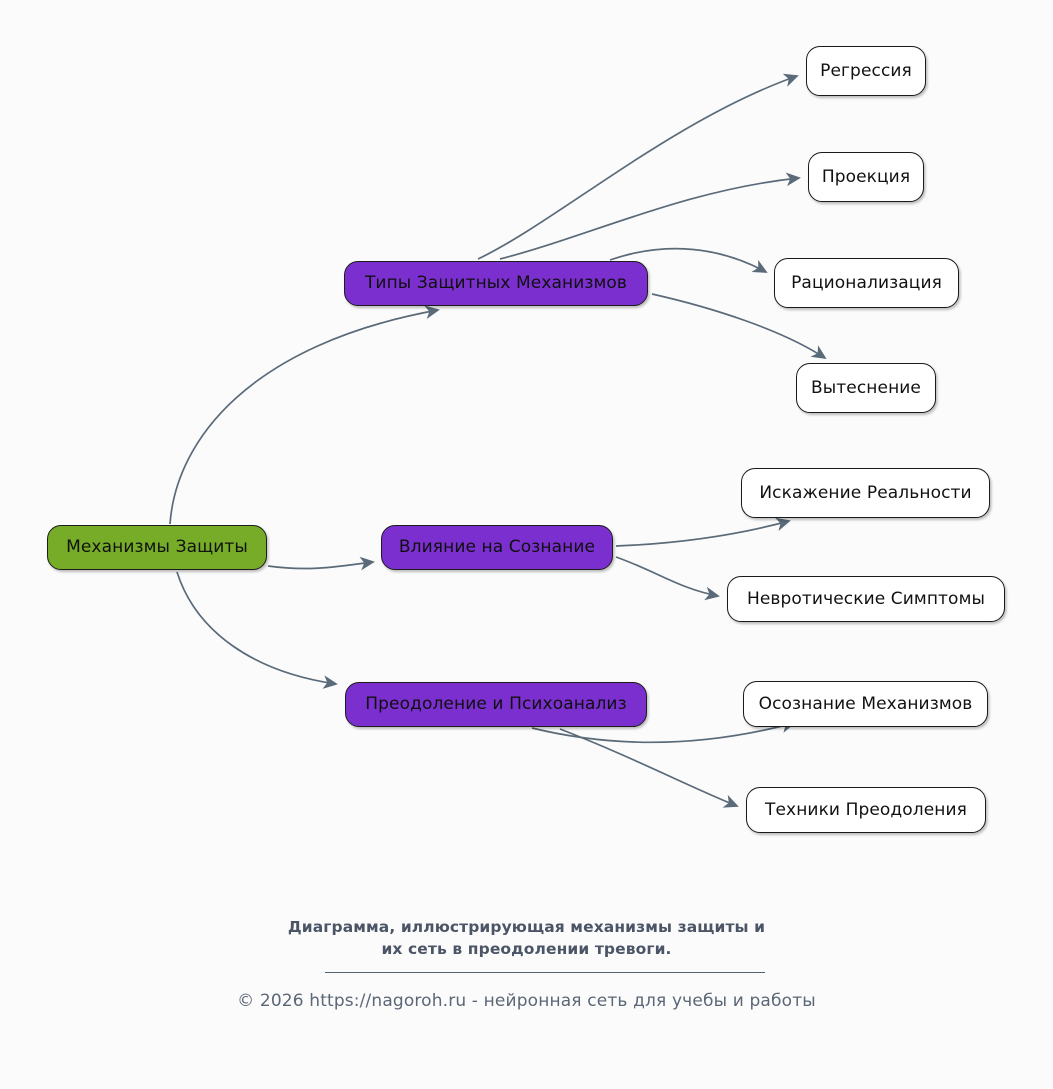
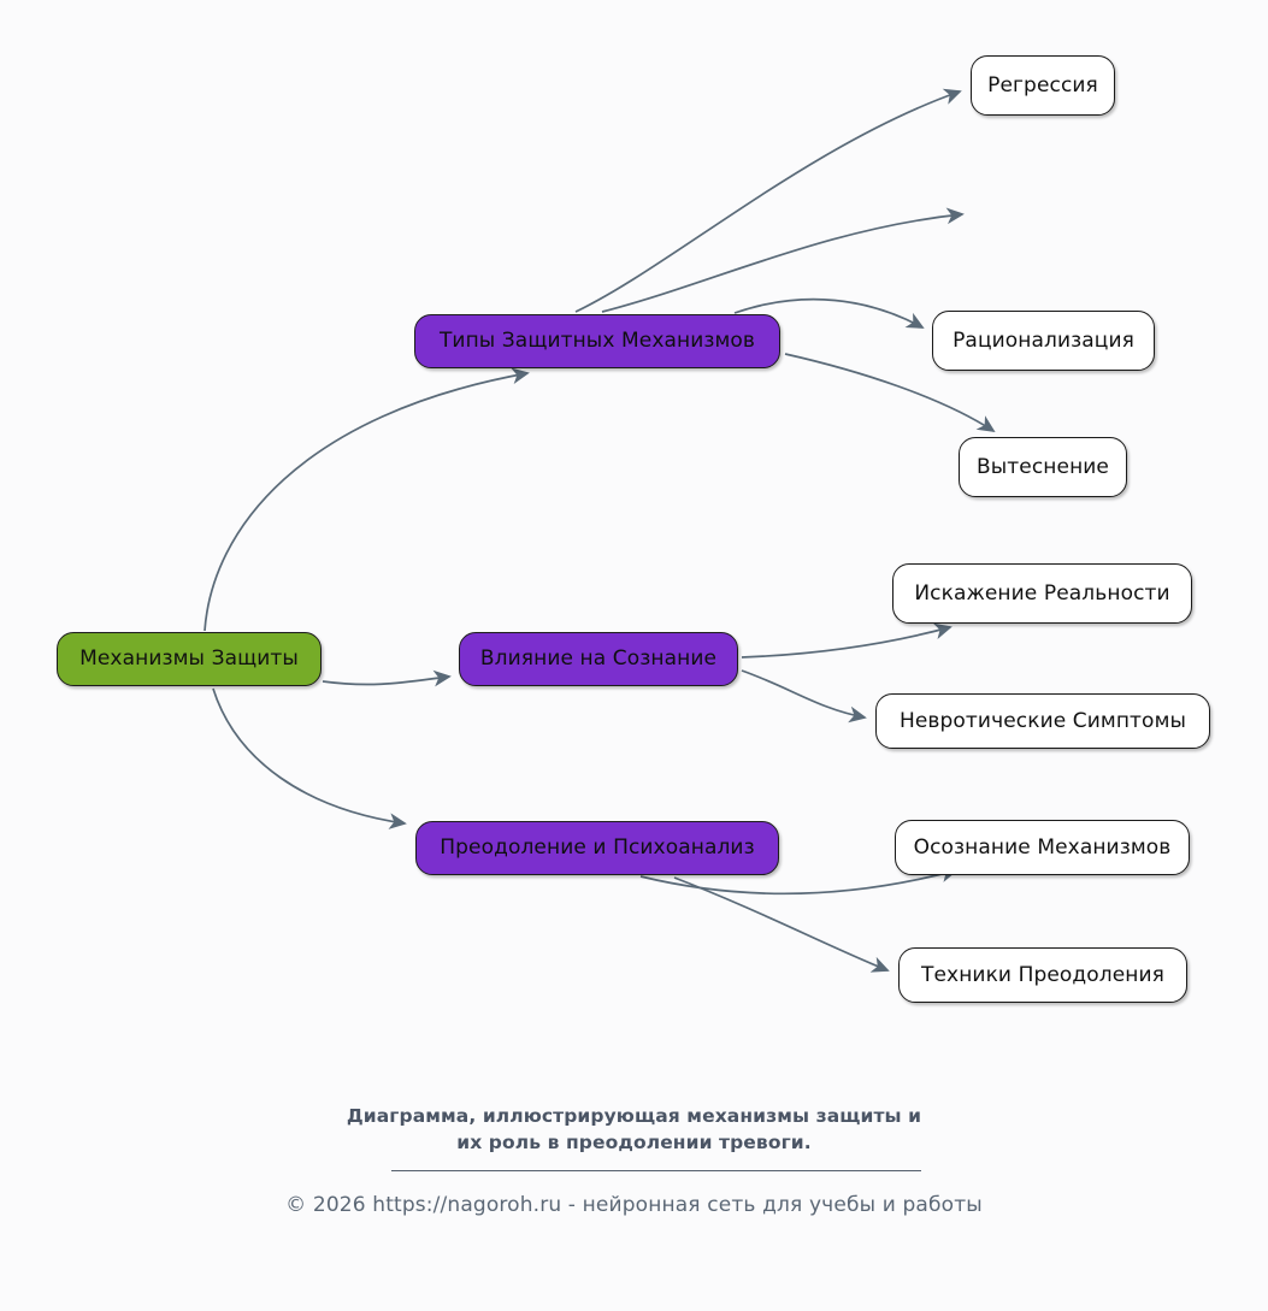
  Механизмы Защиты
  Типы Защитных Механизмов
  Регрессия
- Проекция
  Рационализация
  Вытеснение
  Влияние на Сознание
  Искажение Реальности
  Невротические Симптомы
  Преодоление и Психоанализ
  Осознание Механизмов
  Техники Преодоления
  Диаграмма, иллюстрирующая механизмы защиты и
- их сеть в преодолении тревоги.
+ их роль в преодолении тревоги.
  © 2026 https://nagoroh.ru - нейронная сеть для учебы и работы
